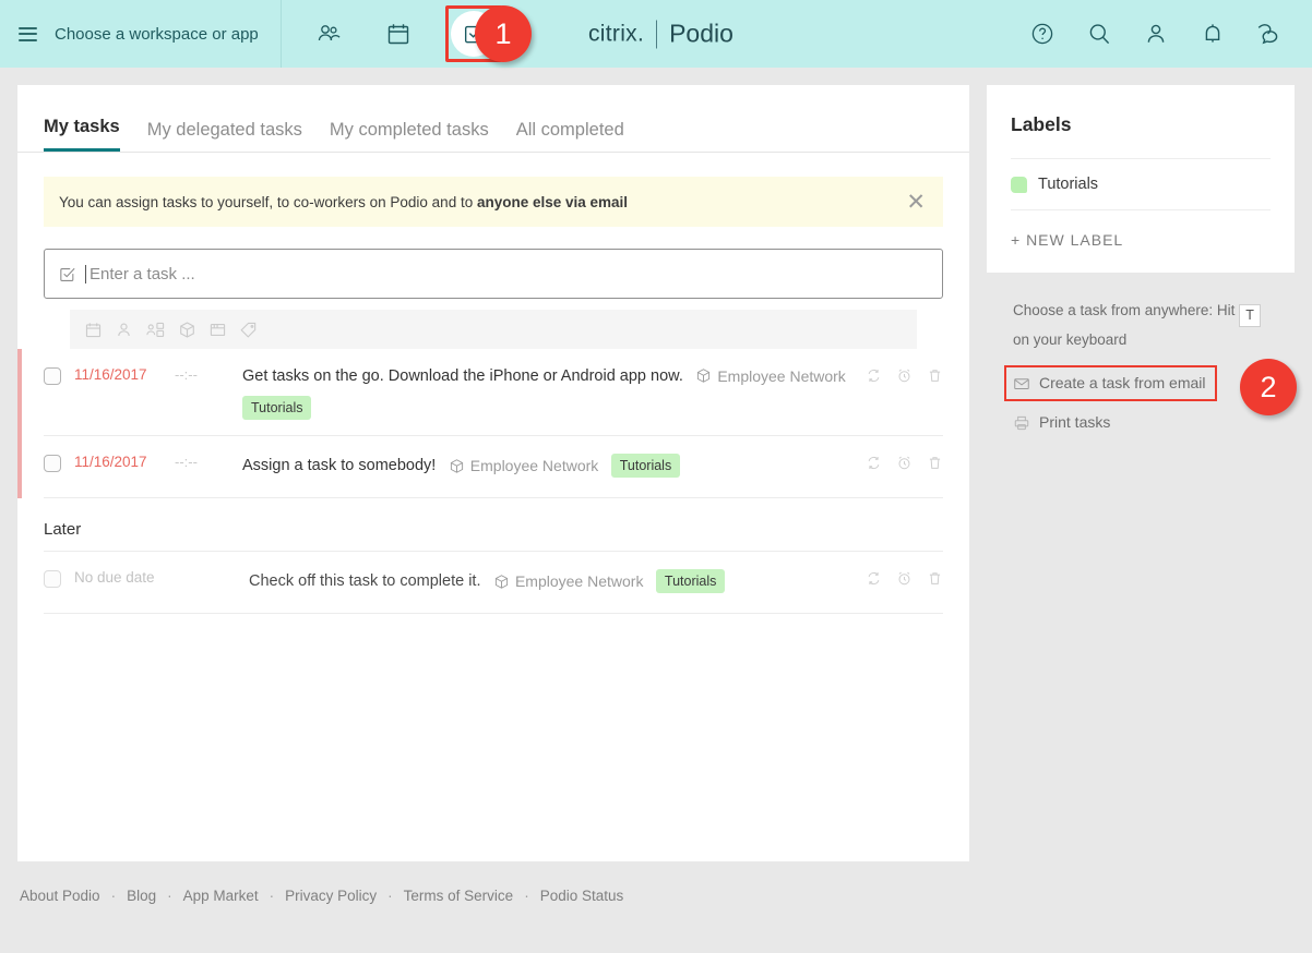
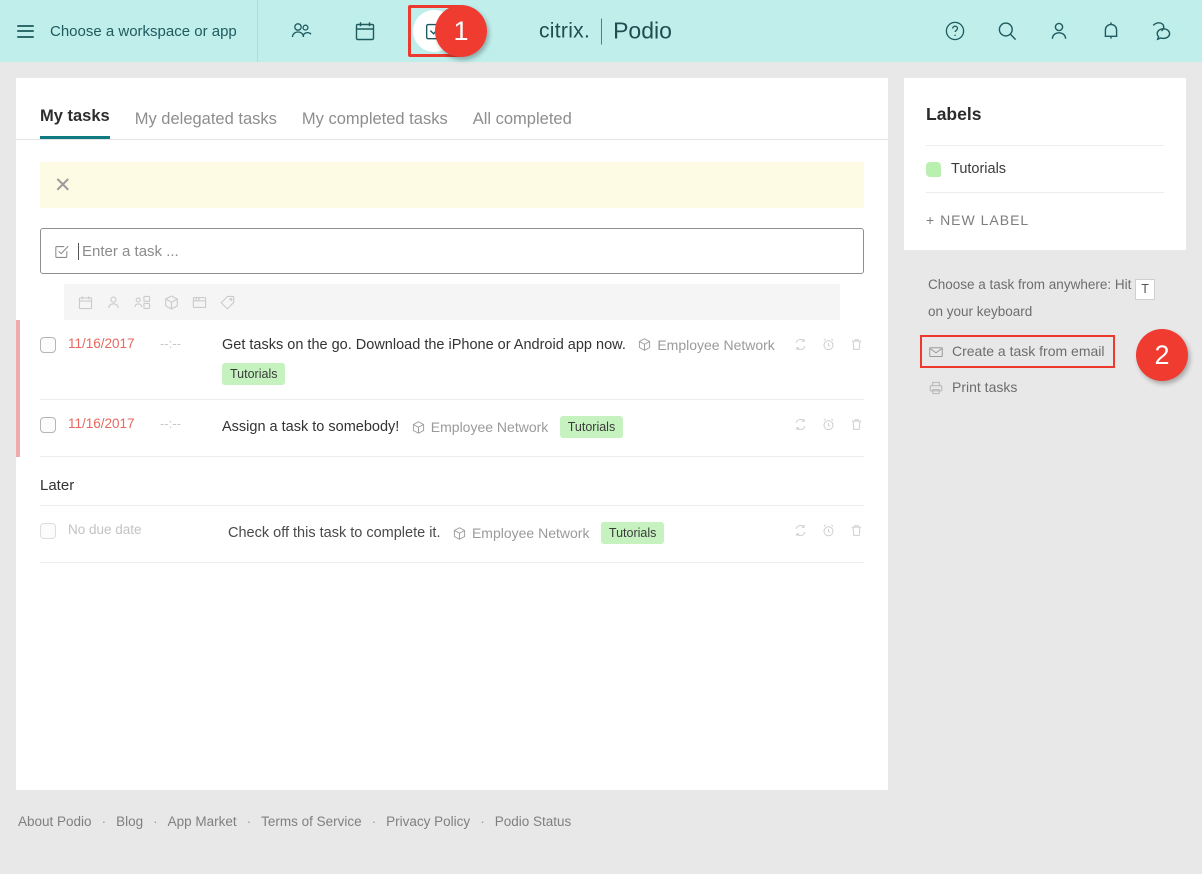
  Choose a workspace or app
  1
  citrix.
  Podio
  My tasks
  My delegated tasks
  My completed tasks
  All completed
- You can assign tasks to yourself, to co-workers on Podio and to anyone else via email
  ✕
  Enter a task ...
  11/16/2017
  --:--
  Get tasks on the go. Download the iPhone or Android app now.
  Employee Network
  Tutorials
  11/16/2017
  --:--
  Assign a task to somebody!
  Employee Network
  Tutorials
  Later
  No due date
  Check off this task to complete it.
  Employee Network
  Tutorials
  Labels
  Tutorials
  + NEW LABEL
  Choose a task from anywhere: Hit T
  on your keyboard
  Create a task from email
  2
  Print tasks
  About Podio
  ·
  Blog
  ·
  App Market
  ·
- Privacy Policy
+ Terms of Service
  ·
- Terms of Service
+ Privacy Policy
  ·
  Podio Status
